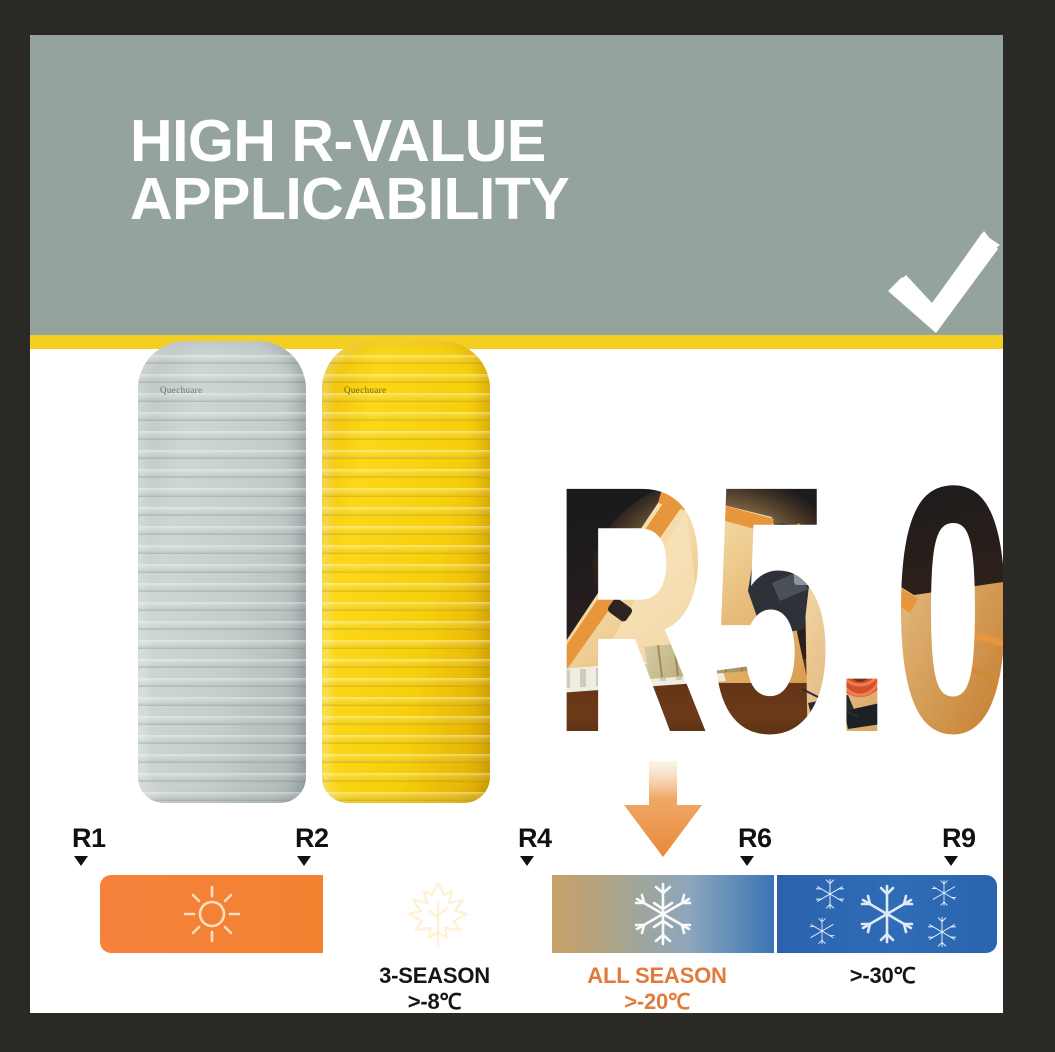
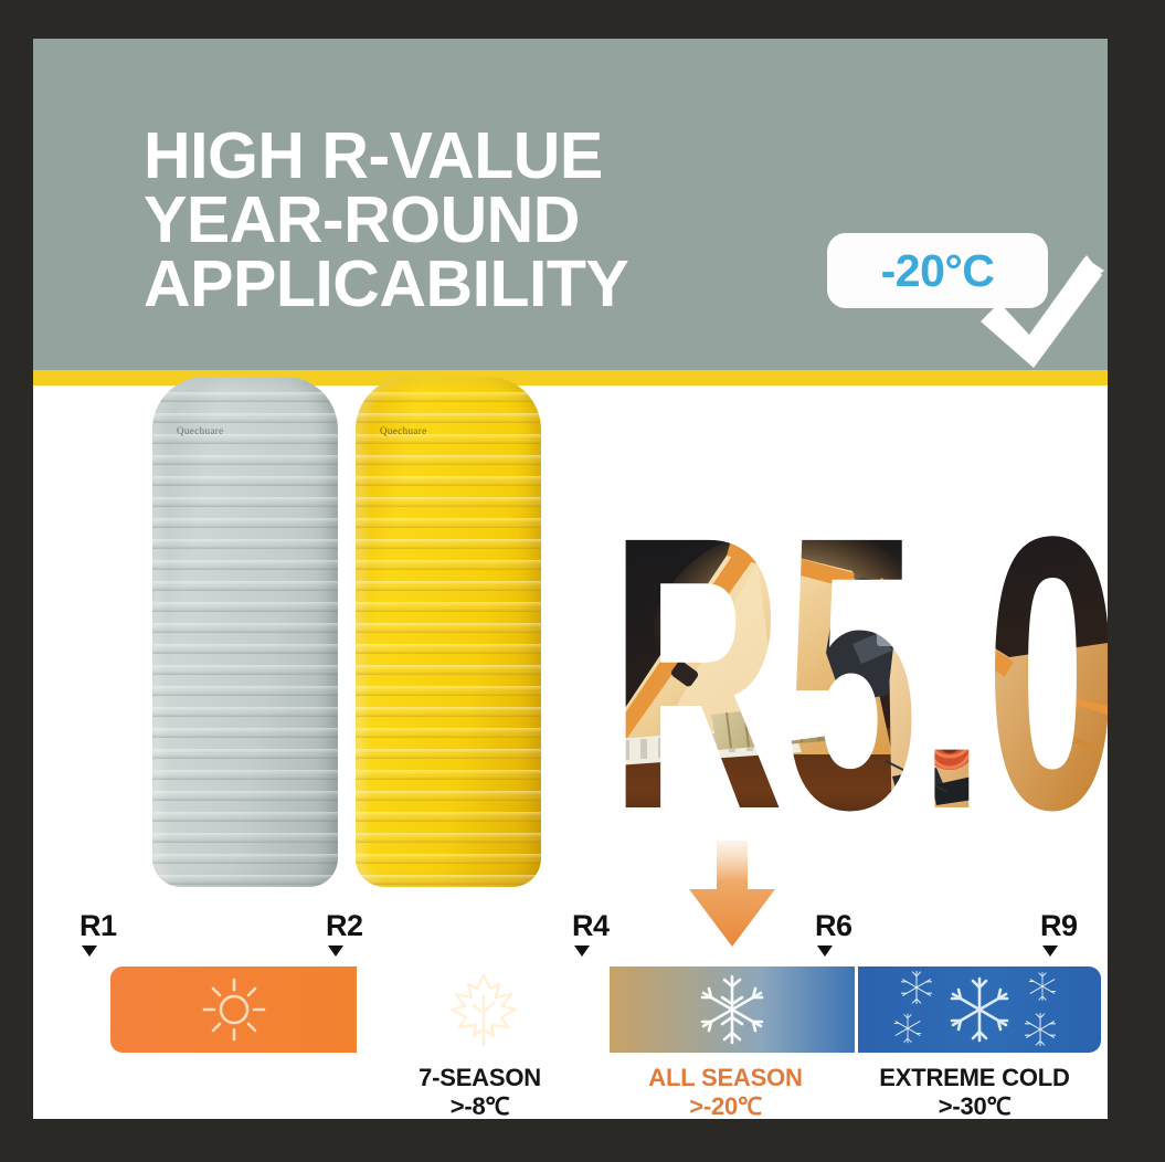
  HIGH R-VALUE
+ YEAR-ROUND
  APPLICABILITY
+ -20°C
  Quechuare
  Quechuare
  R1
  R2
  R4
  R6
  R9
- 3-SEASON
+ 7-SEASON
  >-8℃
  ALL SEASON
  >-20℃
+ EXTREME COLD
  >-30℃
